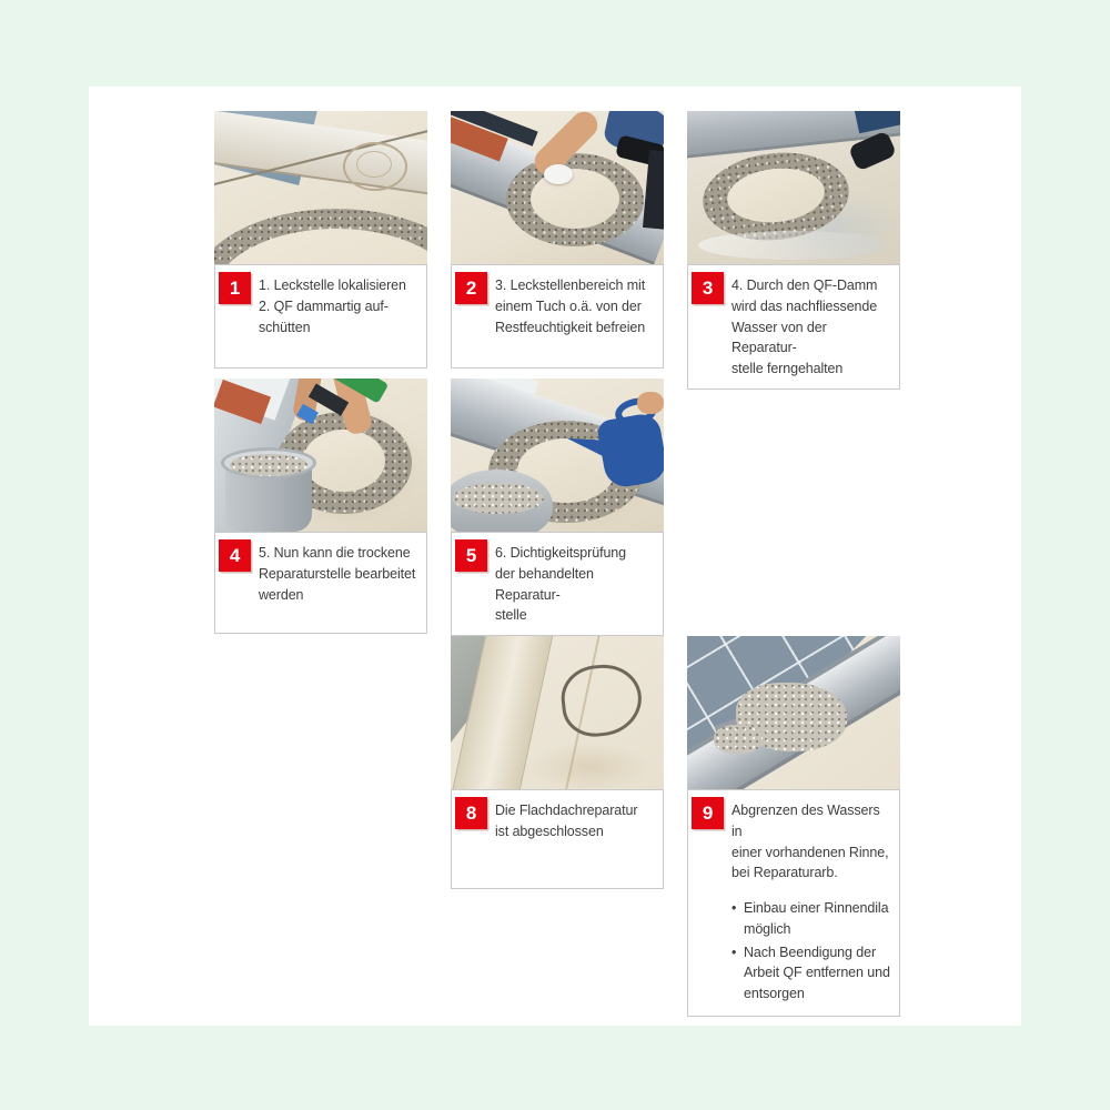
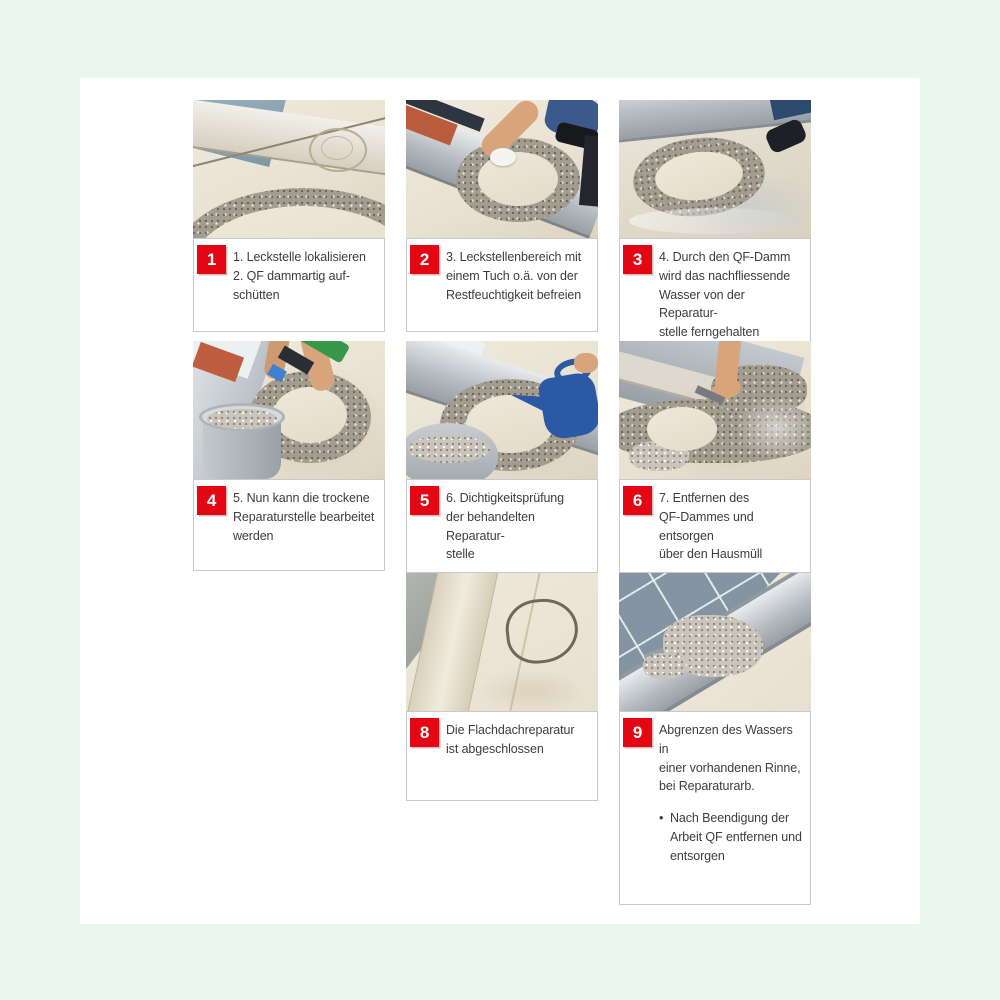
  1
  1. Leckstelle lokalisieren
  2. QF dammartig auf-
  schütten
  2
  3. Leckstellenbereich mit
  einem Tuch o.ä. von der
  Restfeuchtigkeit befreien
  3
  4. Durch den QF-Damm
  wird das nachfliessende
  Wasser von der Reparatur-
  stelle ferngehalten
  4
  5. Nun kann die trockene
  Reparaturstelle bearbeitet
  werden
  5
  6. Dichtigkeitsprüfung
  der behandelten Reparatur-
  stelle
+ 6
+ 7. Entfernen des
+ QF-Dammes und entsorgen
+ über den Hausmüll
  8
  Die Flachdachreparatur
  ist abgeschlossen
  9
  Abgrenzen des Wassers in
  einer vorhandenen Rinne,
  bei Reparaturarb.
- Einbau einer Rinnendila
- möglich
  Nach Beendigung der
  Arbeit QF entfernen und
  entsorgen
